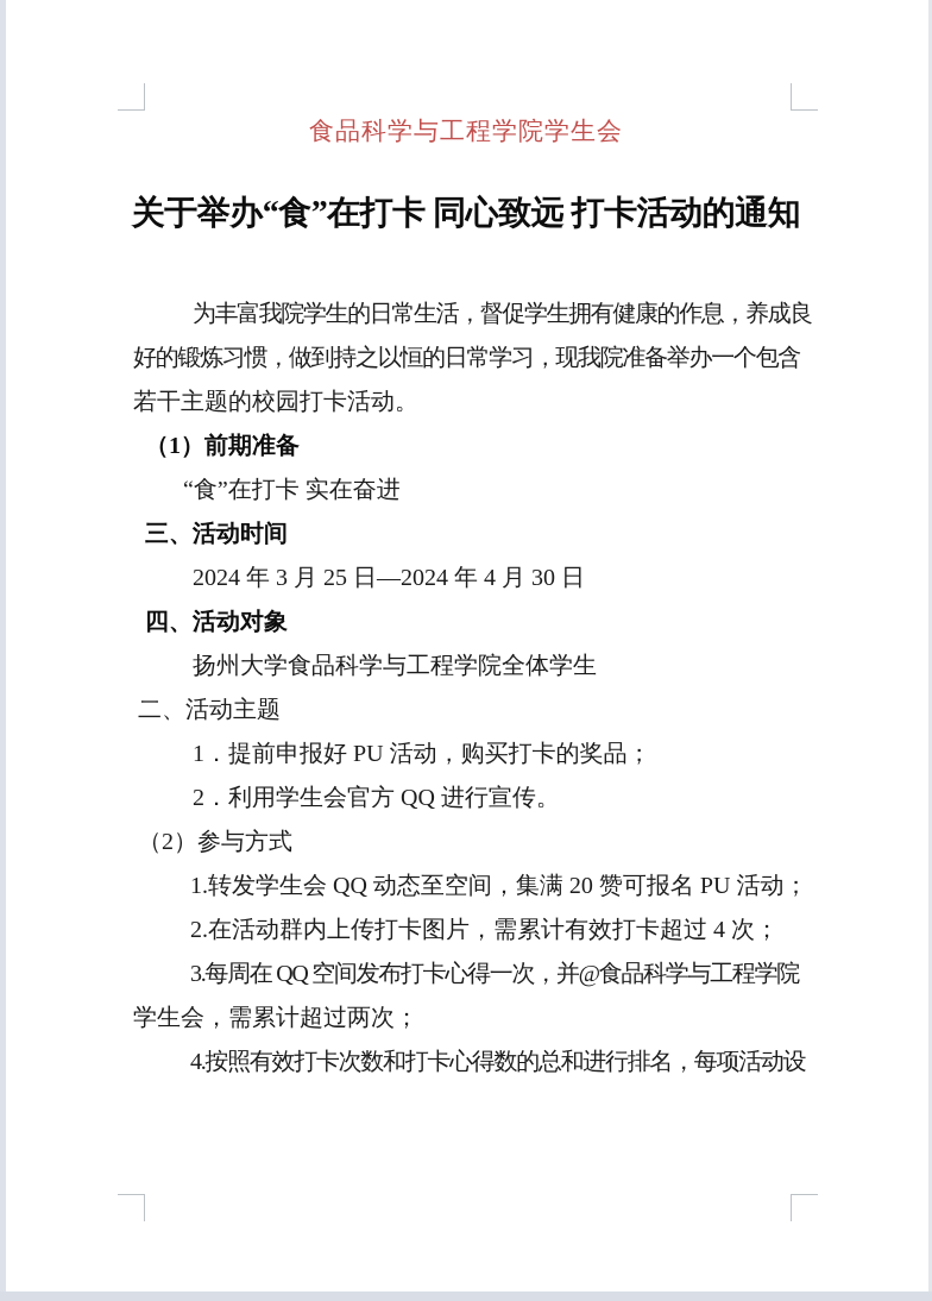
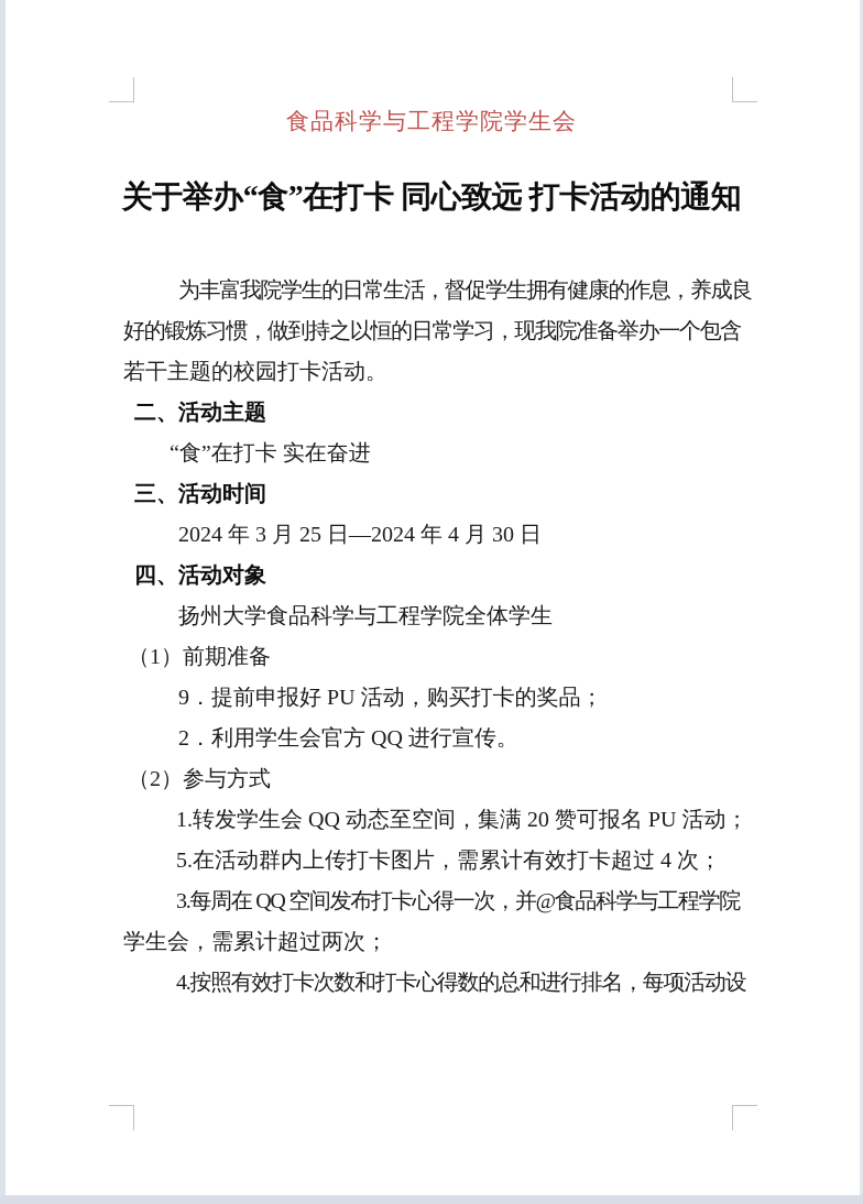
  食品科学与工程学院学生会
  关于举办“食”在打卡 同心致远 打卡活动的通知
  为丰富我院学生的日常生活，督促学生拥有健康的作息，养成良
  好的锻炼习惯，做到持之以恒的日常学习，现我院准备举办一个包含
  若干主题的校园打卡活动。
- （1）前期准备
+ 二、活动主题
  “食”在打卡 实在奋进
  三、活动时间
  2024 年 3 月 25 日—2024 年 4 月 30 日
  四、活动对象
  扬州大学食品科学与工程学院全体学生
- 二、活动主题
+ （1）前期准备
- 1．提前申报好 PU 活动，购买打卡的奖品；
+ 9．提前申报好 PU 活动，购买打卡的奖品；
  2．利用学生会官方 QQ 进行宣传。
  （2）参与方式
  1.转发学生会 QQ 动态至空间，集满 20 赞可报名 PU 活动；
- 2.在活动群内上传打卡图片，需累计有效打卡超过 4 次；
+ 5.在活动群内上传打卡图片，需累计有效打卡超过 4 次；
  3.每周在 QQ 空间发布打卡心得一次，并@食品科学与工程学院
  学生会，需累计超过两次；
  4.按照有效打卡次数和打卡心得数的总和进行排名，每项活动设
